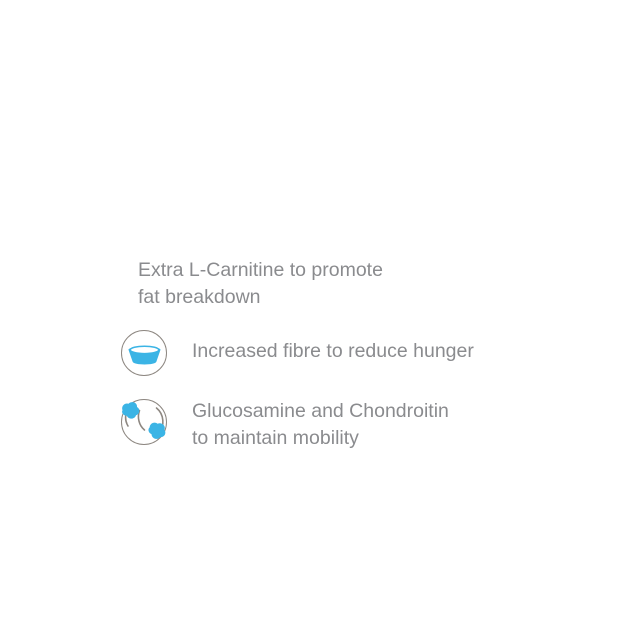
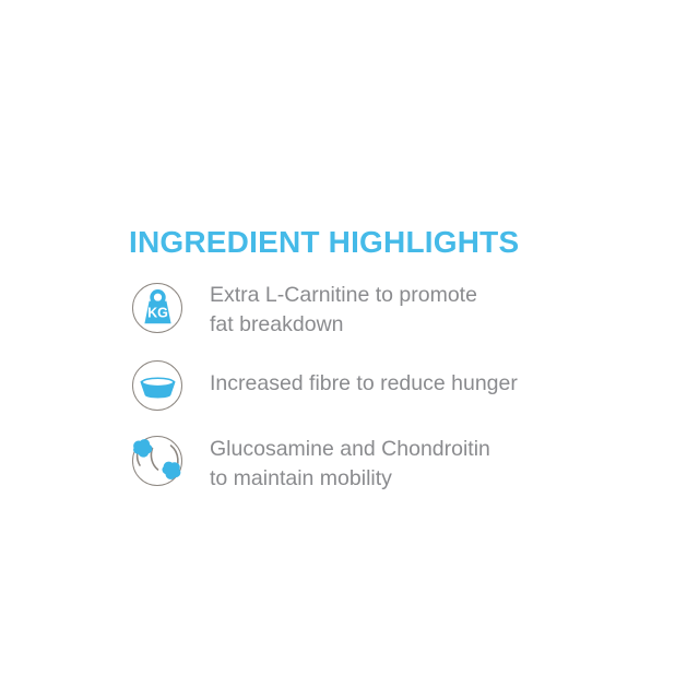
+ INGREDIENT HIGHLIGHTS
+ KG
  Extra L-Carnitine to promote
  fat breakdown
  Increased fibre to reduce hunger
  Glucosamine and Chondroitin
  to maintain mobility
